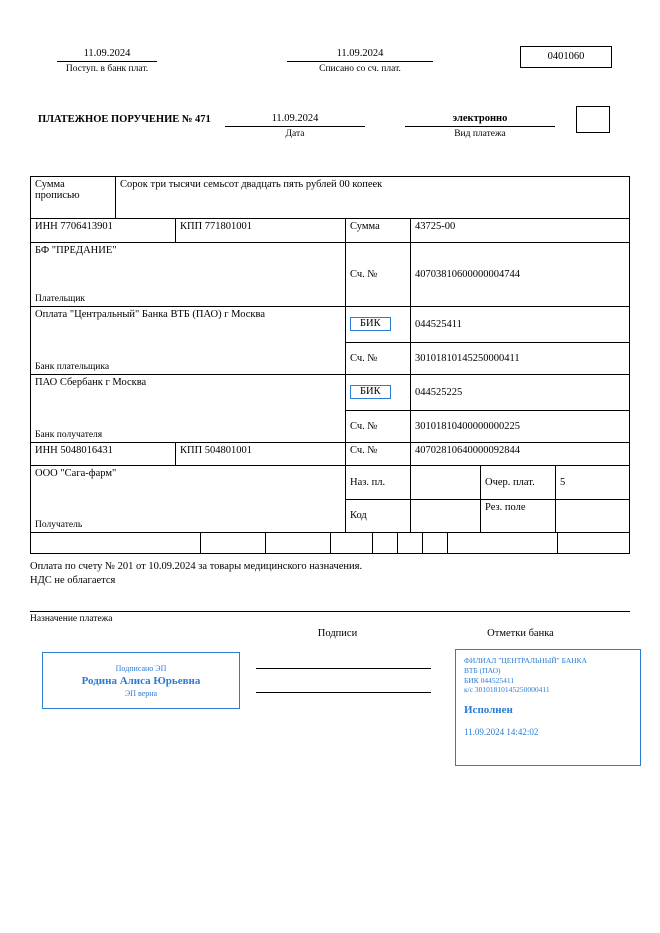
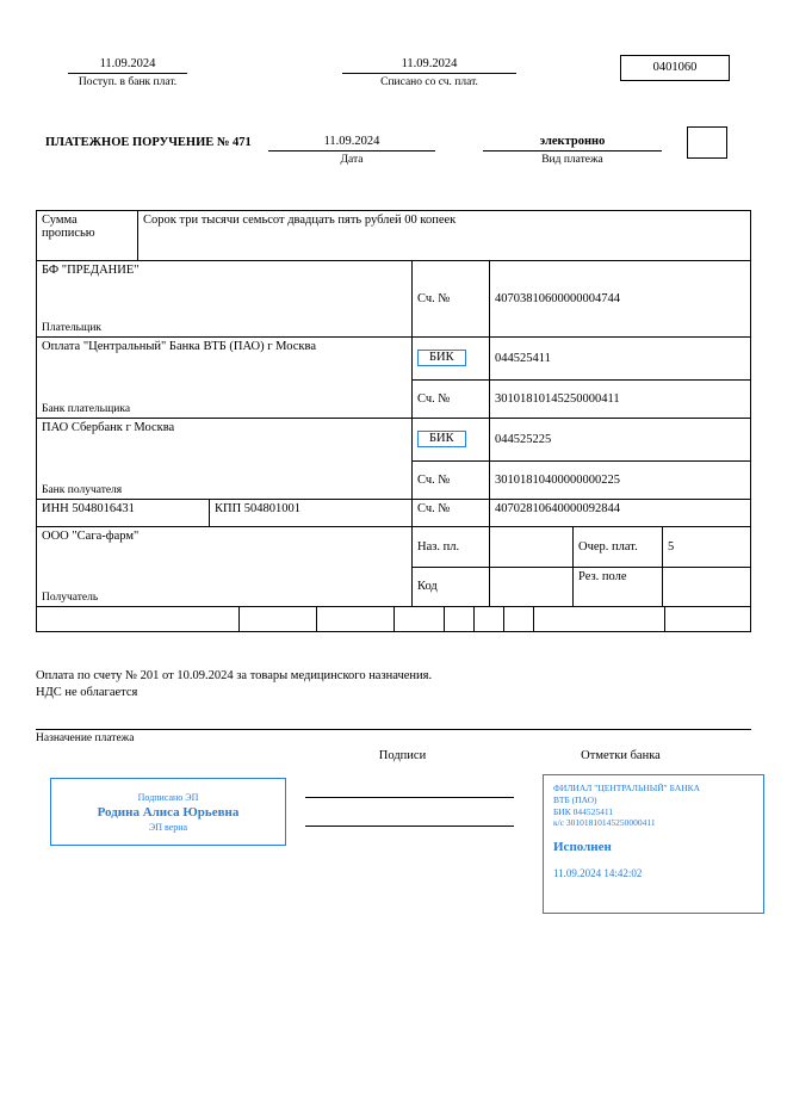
  11.09.2024
  Поступ. в банк плат.
  11.09.2024
  Списано со сч. плат.
  0401060
  ПЛАТЕЖНОЕ ПОРУЧЕНИЕ № 471
  11.09.2024
  Дата
  электронно
  Вид платежа
  Сумма прописью
  Сорок три тысячи семьсот двадцать пять рублей 00 копеек
- ИНН 7706413901
- КПП 771801001
- Сумма
- 43725-00
  БФ "ПРЕДАНИЕ"
  Плательщик
  Сч. №
  40703810600000004744
  Оплата "Центральный" Банка ВТБ (ПАО) г Москва
  Банк плательщика
  БИК
  044525411
  Сч. №
  30101810145250000411
  ПАО Сбербанк г Москва
  Банк получателя
  БИК
  044525225
  Сч. №
  30101810400000000225
  ИНН 5048016431
  КПП 504801001
  Сч. №
  40702810640000092844
  ООО "Сага-фарм"
  Получатель
  Наз. пл.
  Очер. плат.
  5
  Код
  Рез. поле
  Оплата по счету № 201 от 10.09.2024 за товары медицинского назначения.
  НДС не облагается
  Назначение платежа
  Подписи
  Отметки банка
  Подписано ЭП
  Родина Алиса Юрьевна
  ЭП верна
  ФИЛИАЛ "ЦЕНТРАЛЬНЫЙ" БАНКА
  ВТБ (ПАО)
  БИК 044525411
  к/с 30101810145250000411
  Исполнен
  11.09.2024 14:42:02
